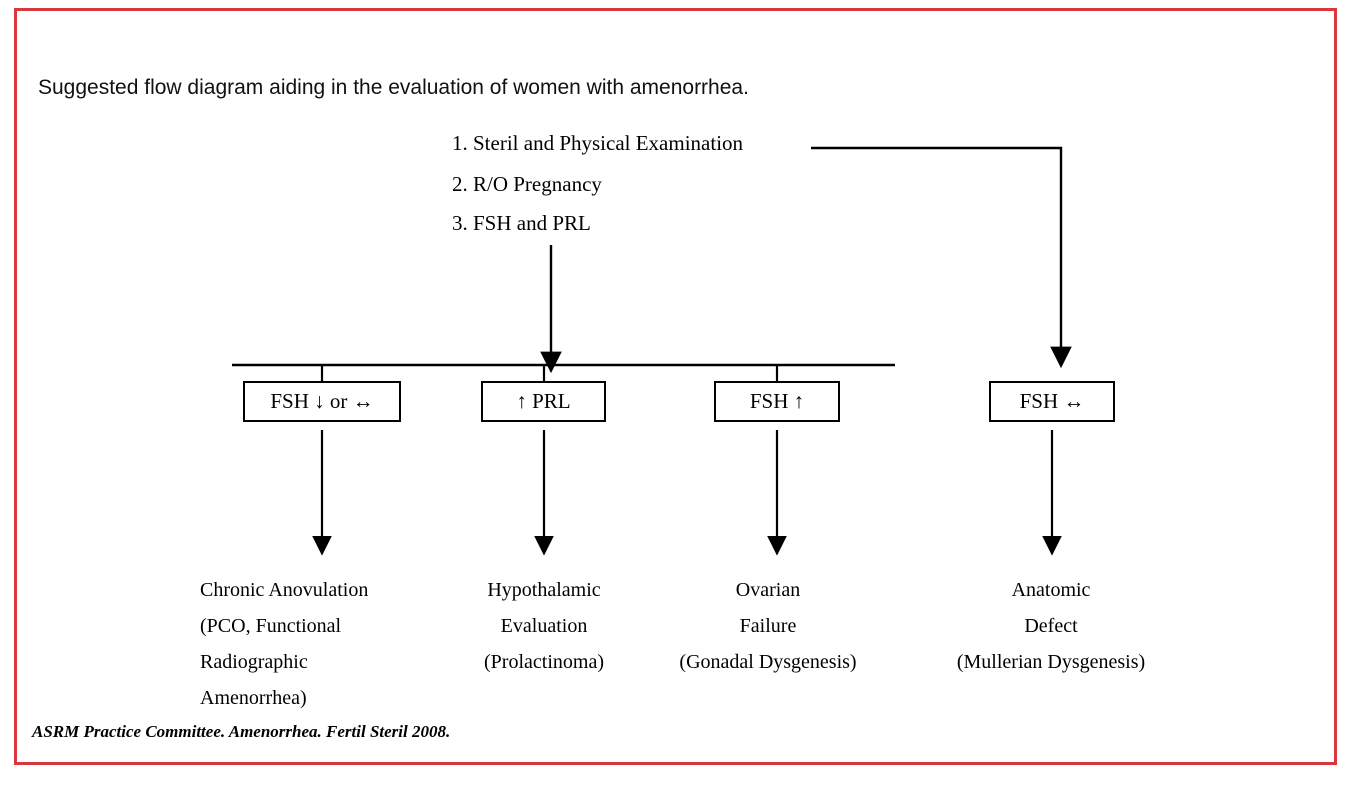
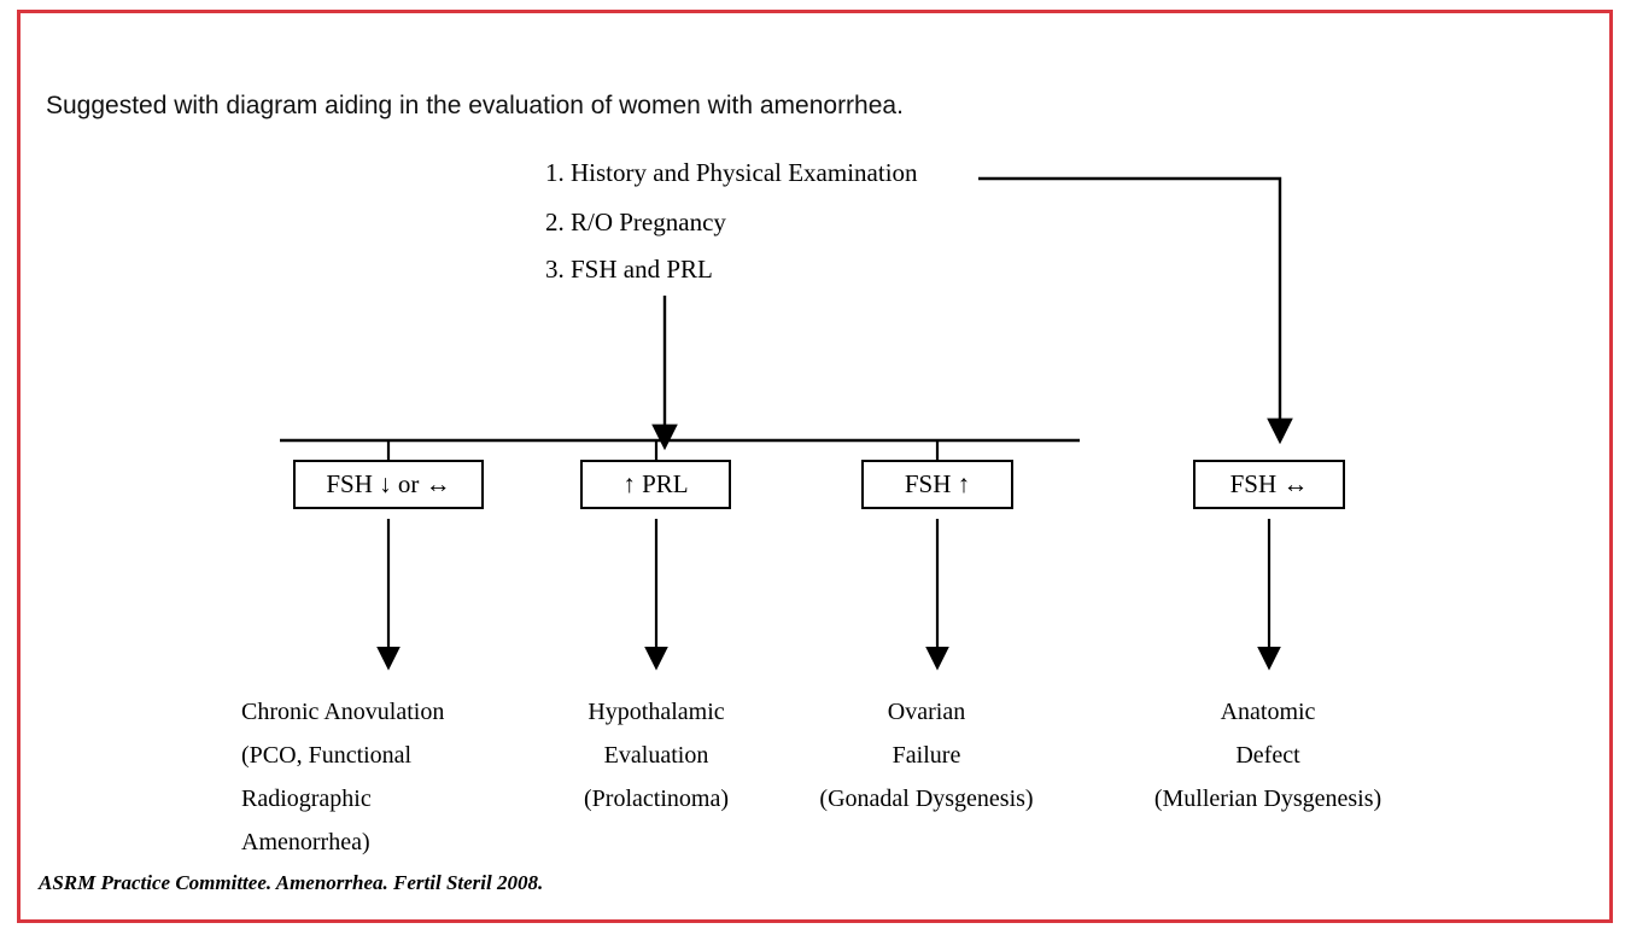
- Suggested flow diagram aiding in the evaluation of women with amenorrhea.
+ Suggested with diagram aiding in the evaluation of women with amenorrhea.
- 1. Steril and Physical Examination
+ 1. History and Physical Examination
  2. R/O Pregnancy
  3. FSH and PRL
  FSH ↓ or ↔
  ↑ PRL
  FSH ↑
  FSH ↔
  Chronic Anovulation
  (PCO, Functional
  Radiographic
  Amenorrhea)
  Hypothalamic
  Evaluation
  (Prolactinoma)
  Ovarian
  Failure
  (Gonadal Dysgenesis)
  Anatomic
  Defect
  (Mullerian Dysgenesis)
  ASRM Practice Committee. Amenorrhea. Fertil Steril 2008.
